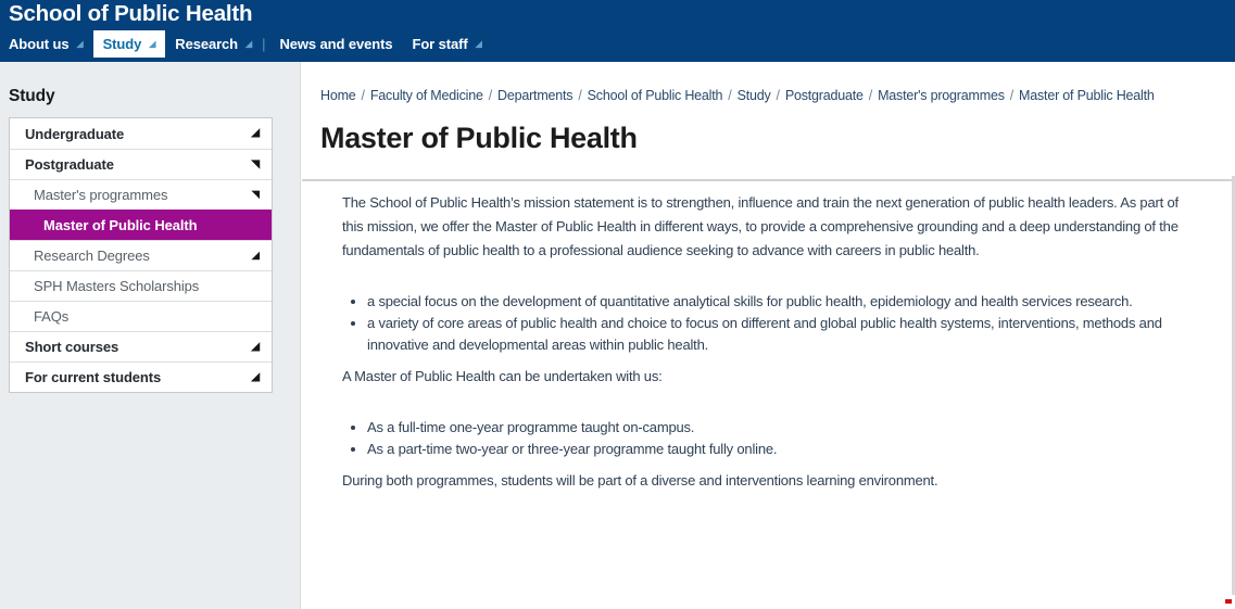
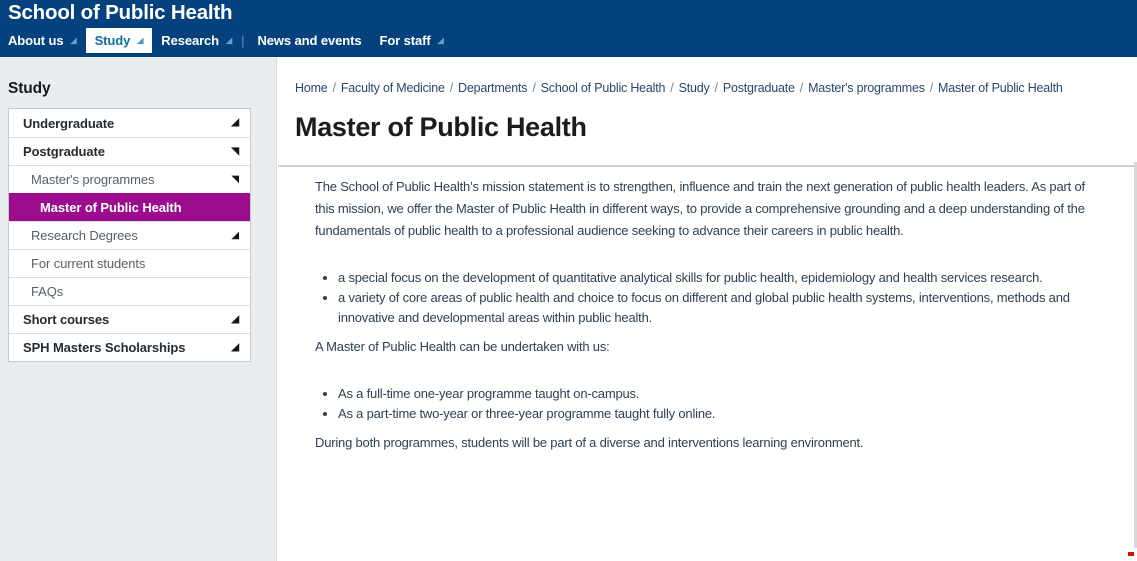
  School of Public Health
  About us
  ◢
  Study
  ◢
  Research
  ◢
  |
  News and events
  For staff
  ◢
  Study
  Undergraduate
  ◢
  Postgraduate
  ◥
  Master's programmes
  ◥
  Master of Public Health
  Research Degrees
  ◢
- SPH Masters Scholarships
+ For current students
  FAQs
  Short courses
  ◢
- For current students
+ SPH Masters Scholarships
  ◢
  Home / Faculty of Medicine / Departments / School of Public Health / Study / Postgraduate / Master's programmes / Master of Public Health
  Master of Public Health
- The School of Public Health’s mission statement is to strengthen, influence and train the next generation of public health leaders. As part of this mission, we offer the Master of Public Health in different ways, to provide a comprehensive grounding and a deep understanding of the fundamentals of public health to a professional audience seeking to advance with careers in public health.
+ The School of Public Health’s mission statement is to strengthen, influence and train the next generation of public health leaders. As part of this mission, we offer the Master of Public Health in different ways, to provide a comprehensive grounding and a deep understanding of the fundamentals of public health to a professional audience seeking to advance their careers in public health.
  a special focus on the development of quantitative analytical skills for public health, epidemiology and health services research.
  a variety of core areas of public health and choice to focus on different and global public health systems, interventions, methods and innovative and developmental areas within public health.
  A Master of Public Health can be undertaken with us:
  As a full-time one-year programme taught on-campus.
  As a part-time two-year or three-year programme taught fully online.
  During both programmes, students will be part of a diverse and interventions learning environment.
